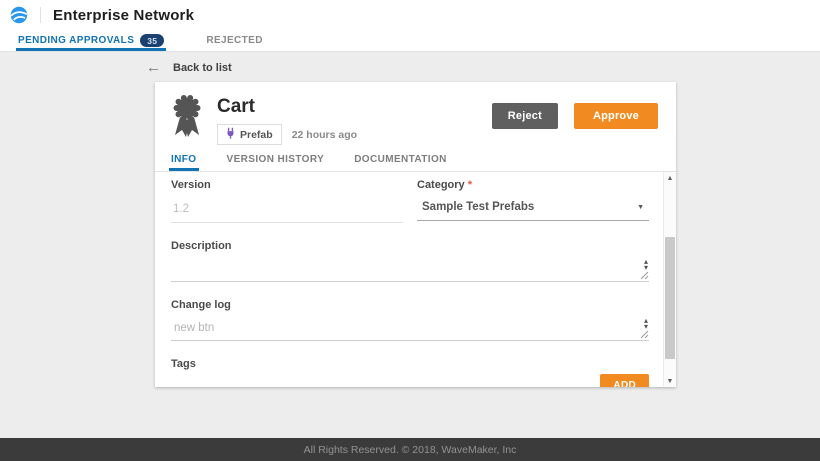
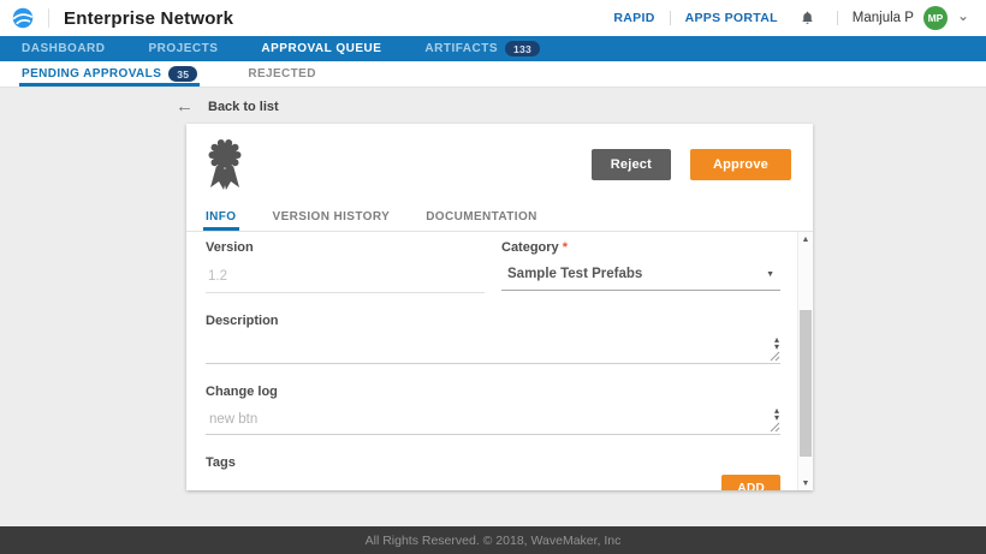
  Enterprise Network
+ RAPID
+ APPS PORTAL
+ Manjula P
+ MP
+ ⌄
+ DASHBOARD
+ PROJECTS
+ APPROVAL QUEUE
+ ARTIFACTS
+ 133
  PENDING APPROVALS
  35
  REJECTED
  ←
  Back to list
- Cart
- Prefab
- 22 hours ago
  Reject
  Approve
  INFO
  VERSION HISTORY
  DOCUMENTATION
  Version
  1.2
  Category *
  Sample Test Prefabs
  Description
  ▴
  ▾
  Change log
  new btn
  ▴
  ▾
  Tags
  ADD
  All Rights Reserved. © 2018, WaveMaker, Inc
